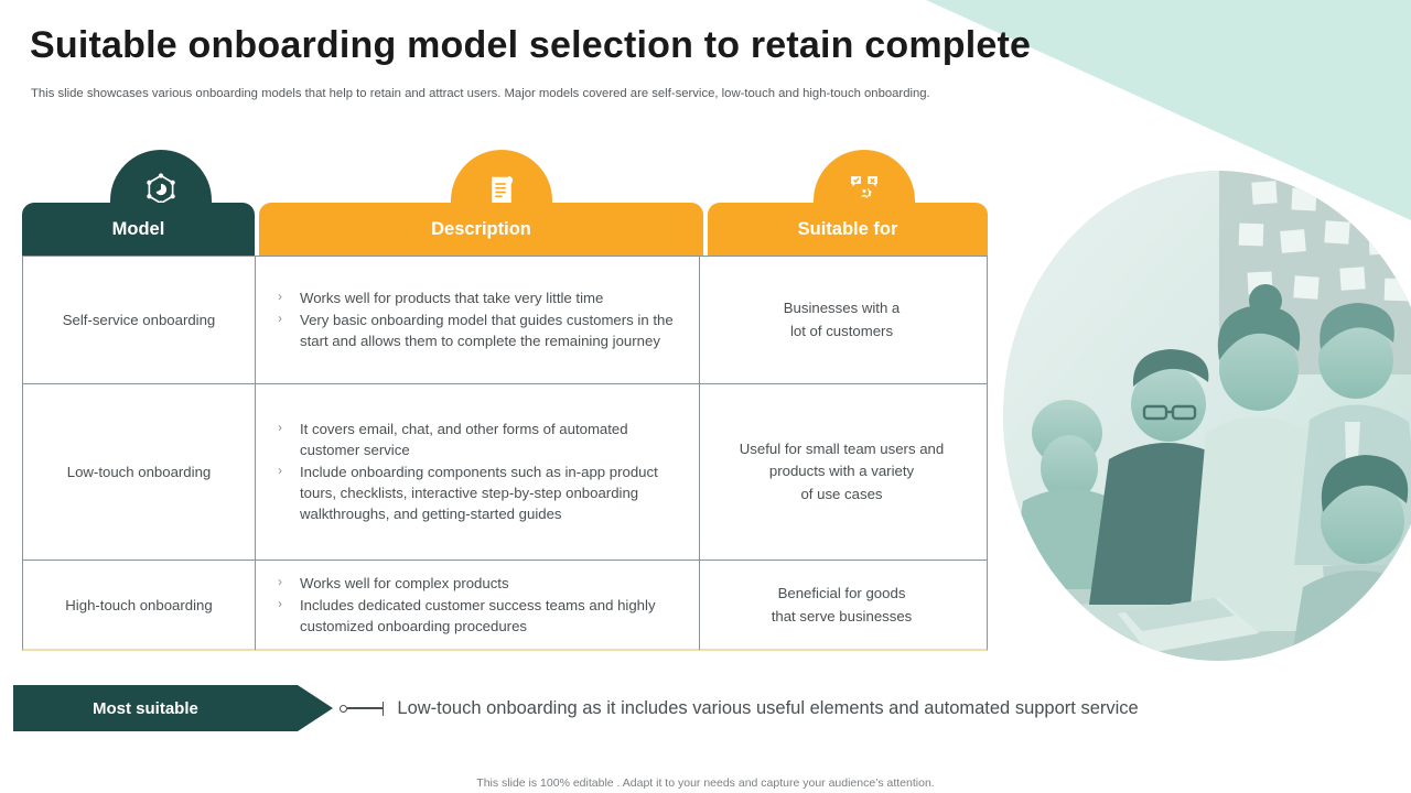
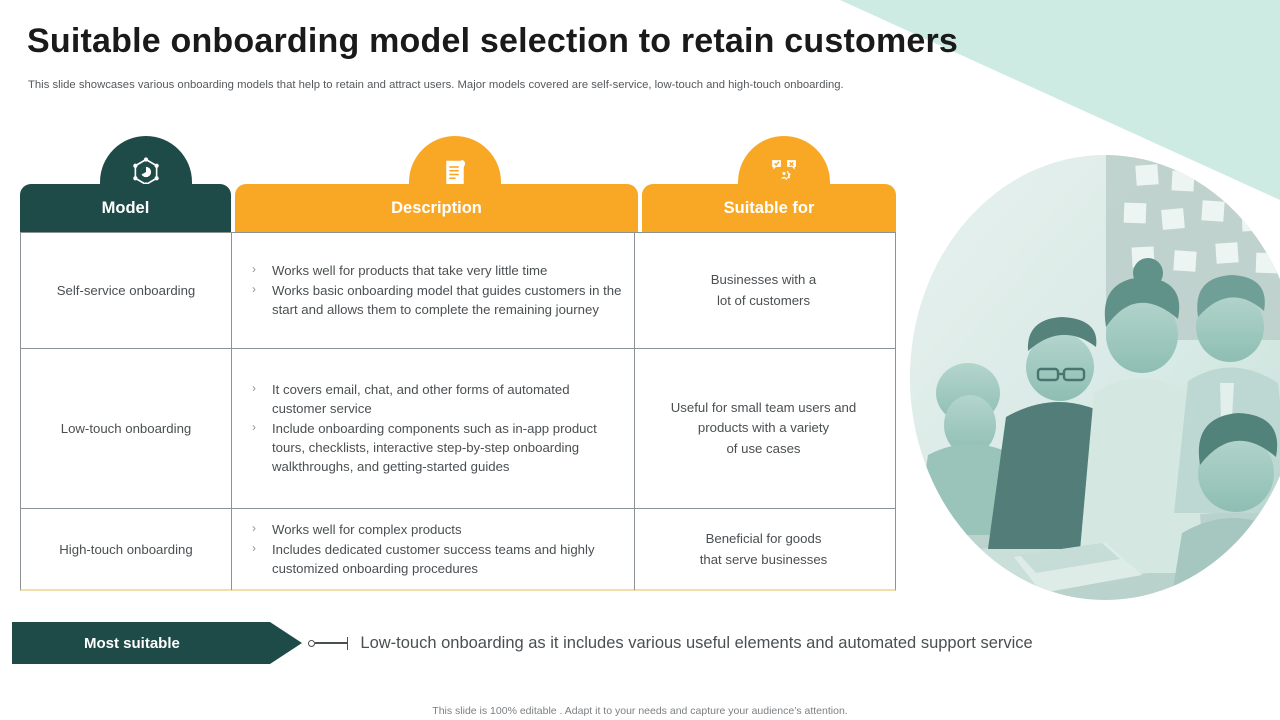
- Suitable onboarding model selection to retain complete
+ Suitable onboarding model selection to retain customers
  This slide showcases various onboarding models that help to retain and attract users. Major models covered are self-service, low-touch and high-touch onboarding.
  Model
  Description
  Suitable for
  Self-service onboarding
  ›
  Works well for products that take very little time
  ›
- Very basic onboarding model that guides customers in the start and allows them to complete the remaining journey
+ Works basic onboarding model that guides customers in the start and allows them to complete the remaining journey
  Businesses with a
  lot of customers
  Low-touch onboarding
  ›
  It covers email, chat, and other forms of automated customer service
  ›
  Include onboarding components such as in-app product tours, checklists, interactive step-by-step onboarding walkthroughs, and getting-started guides
  Useful for small team users and
  products with a variety
  of use cases
  High-touch onboarding
  ›
  Works well for complex products
  ›
  Includes dedicated customer success teams and highly customized onboarding procedures
  Beneficial for goods
  that serve businesses
  Most suitable
  Low-touch onboarding as it includes various useful elements and automated support service
  This slide is 100% editable . Adapt it to your needs and capture your audience’s attention.
